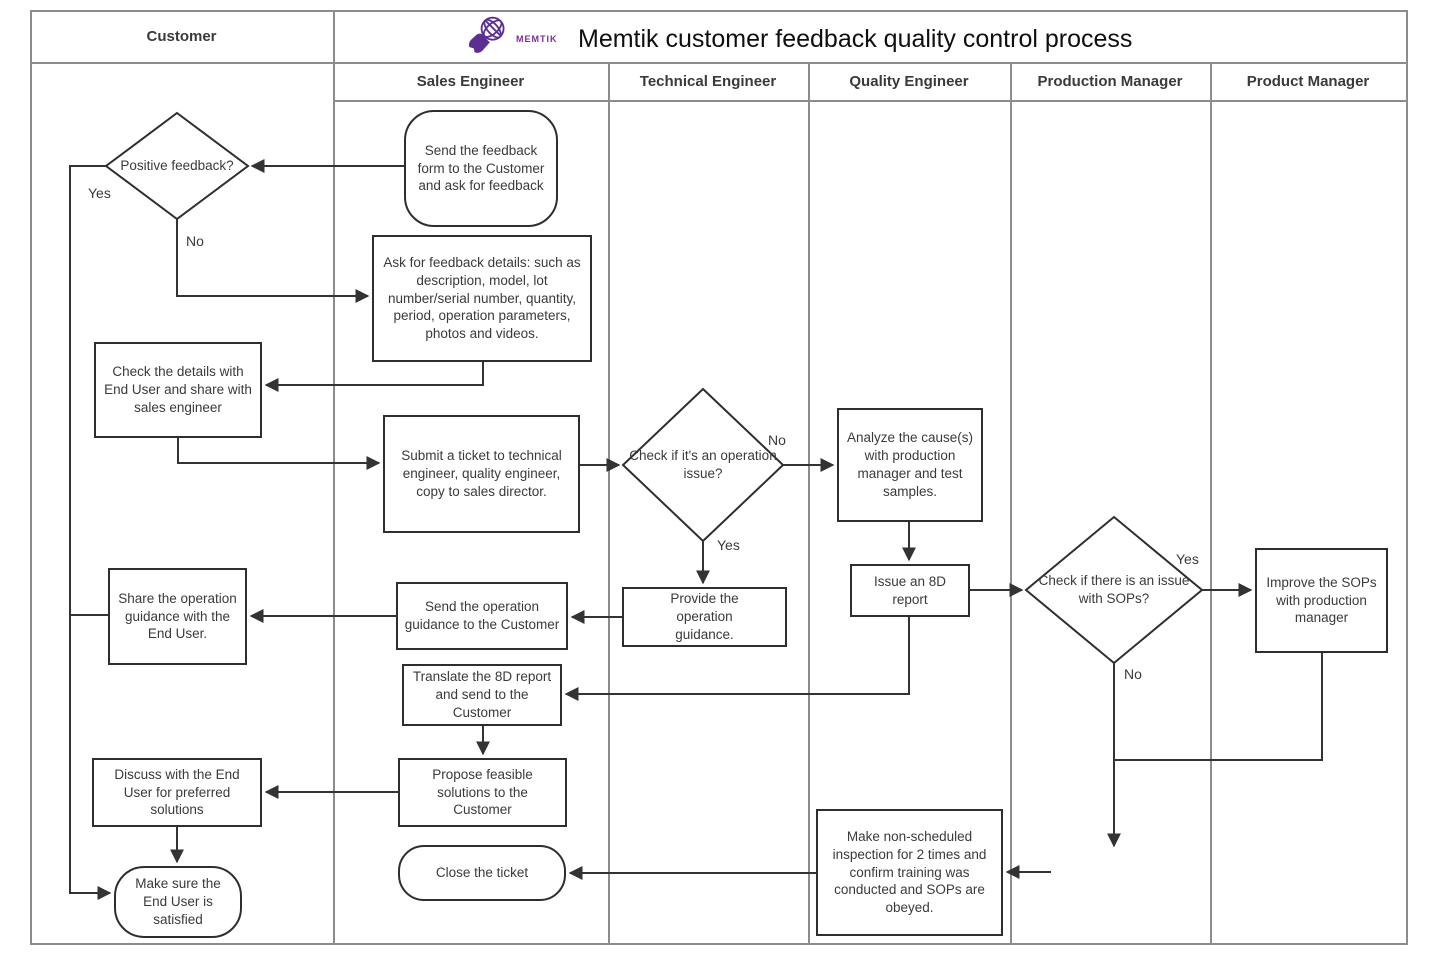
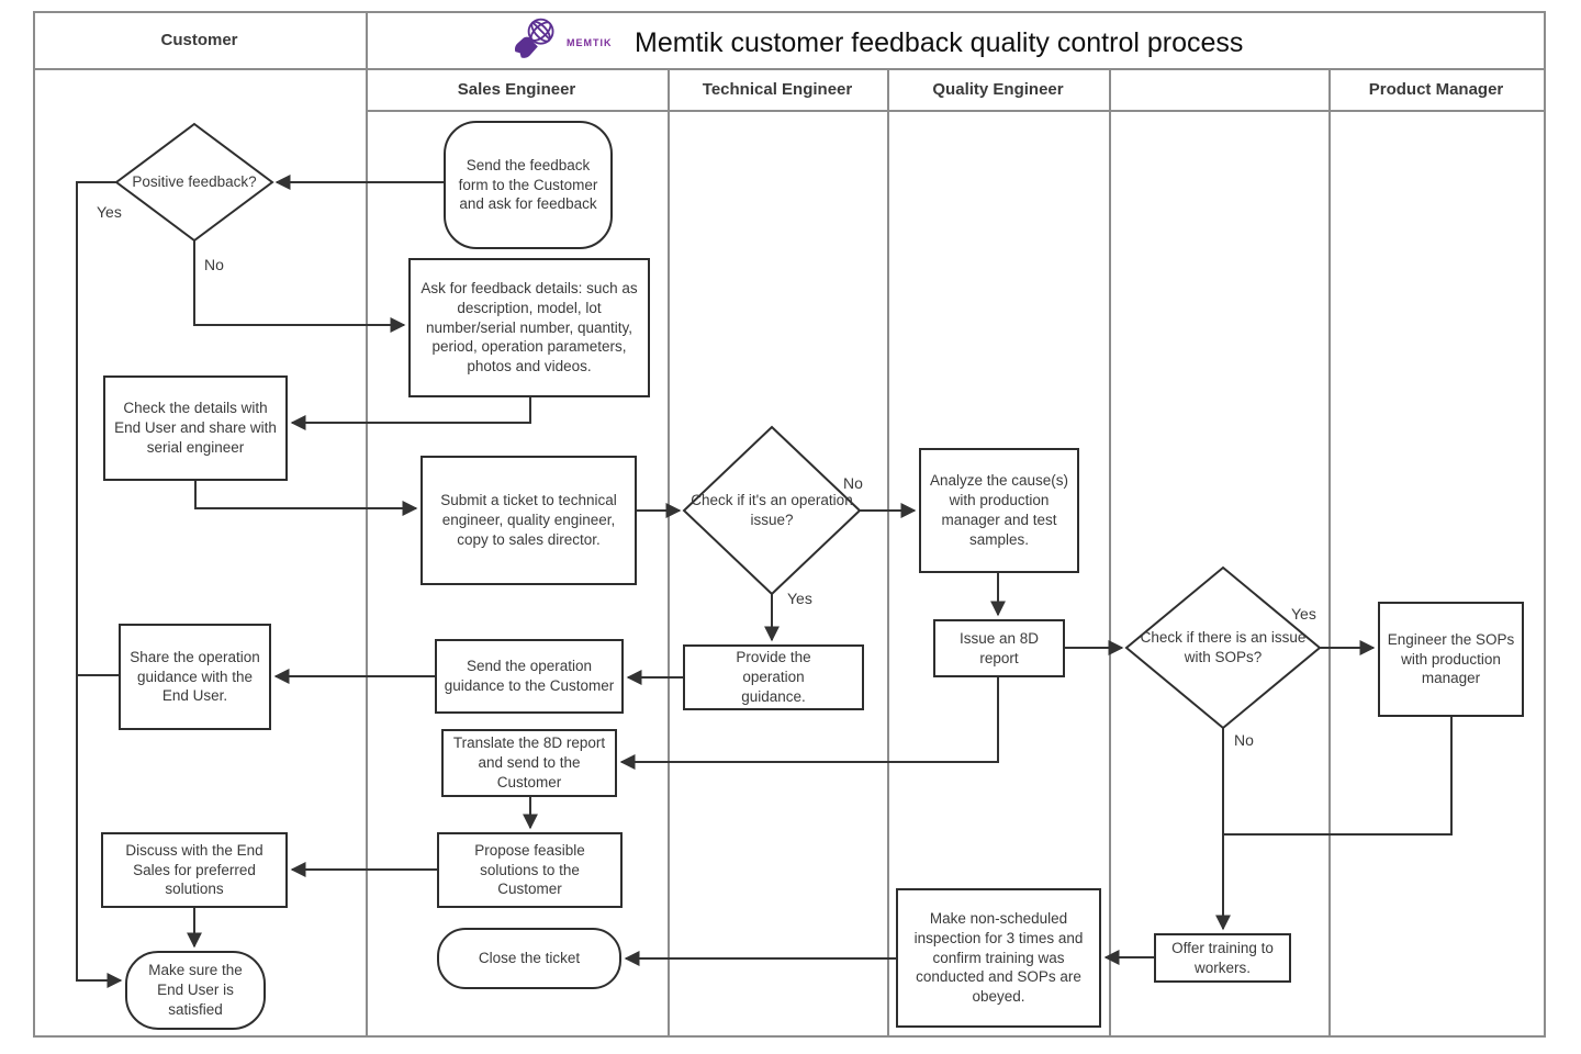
  Customer
  MEMTIK
  Memtik customer feedback quality control process
  Sales Engineer
  Technical Engineer
  Quality Engineer
- Production Manager
  Product Manager
  Positive feedback?
  Check if it's an operation issue?
  Check if there is an issue with SOPs?
  Send the feedback form to the Customer and ask for feedback
  Ask for feedback details: such as description, model, lot number/serial number, quantity, period, operation parameters, photos and videos.
- Check the details with End User and share with sales engineer
+ Check the details with End User and share with serial engineer
  Submit a ticket to technical engineer, quality engineer, copy to sales director.
  Analyze the cause(s) with production manager and test samples.
  Issue an 8D report
- Improve the SOPs with production manager
+ Engineer the SOPs with production manager
  Share the operation guidance with the End User.
  Send the operation guidance to the Customer
  Provide the operation guidance.
  Translate the 8D report and send to the Customer
  Propose feasible solutions to the Customer
- Discuss with the End User for preferred solutions
+ Discuss with the End Sales for preferred solutions
  Make sure the End User is satisfied
  Close the ticket
- Make non-scheduled inspection for 2 times and confirm training was conducted and SOPs are obeyed.
+ Make non-scheduled inspection for 3 times and confirm training was conducted and SOPs are obeyed.
+ Offer training to workers.
  Yes
  No
  No
  Yes
  Yes
  No
